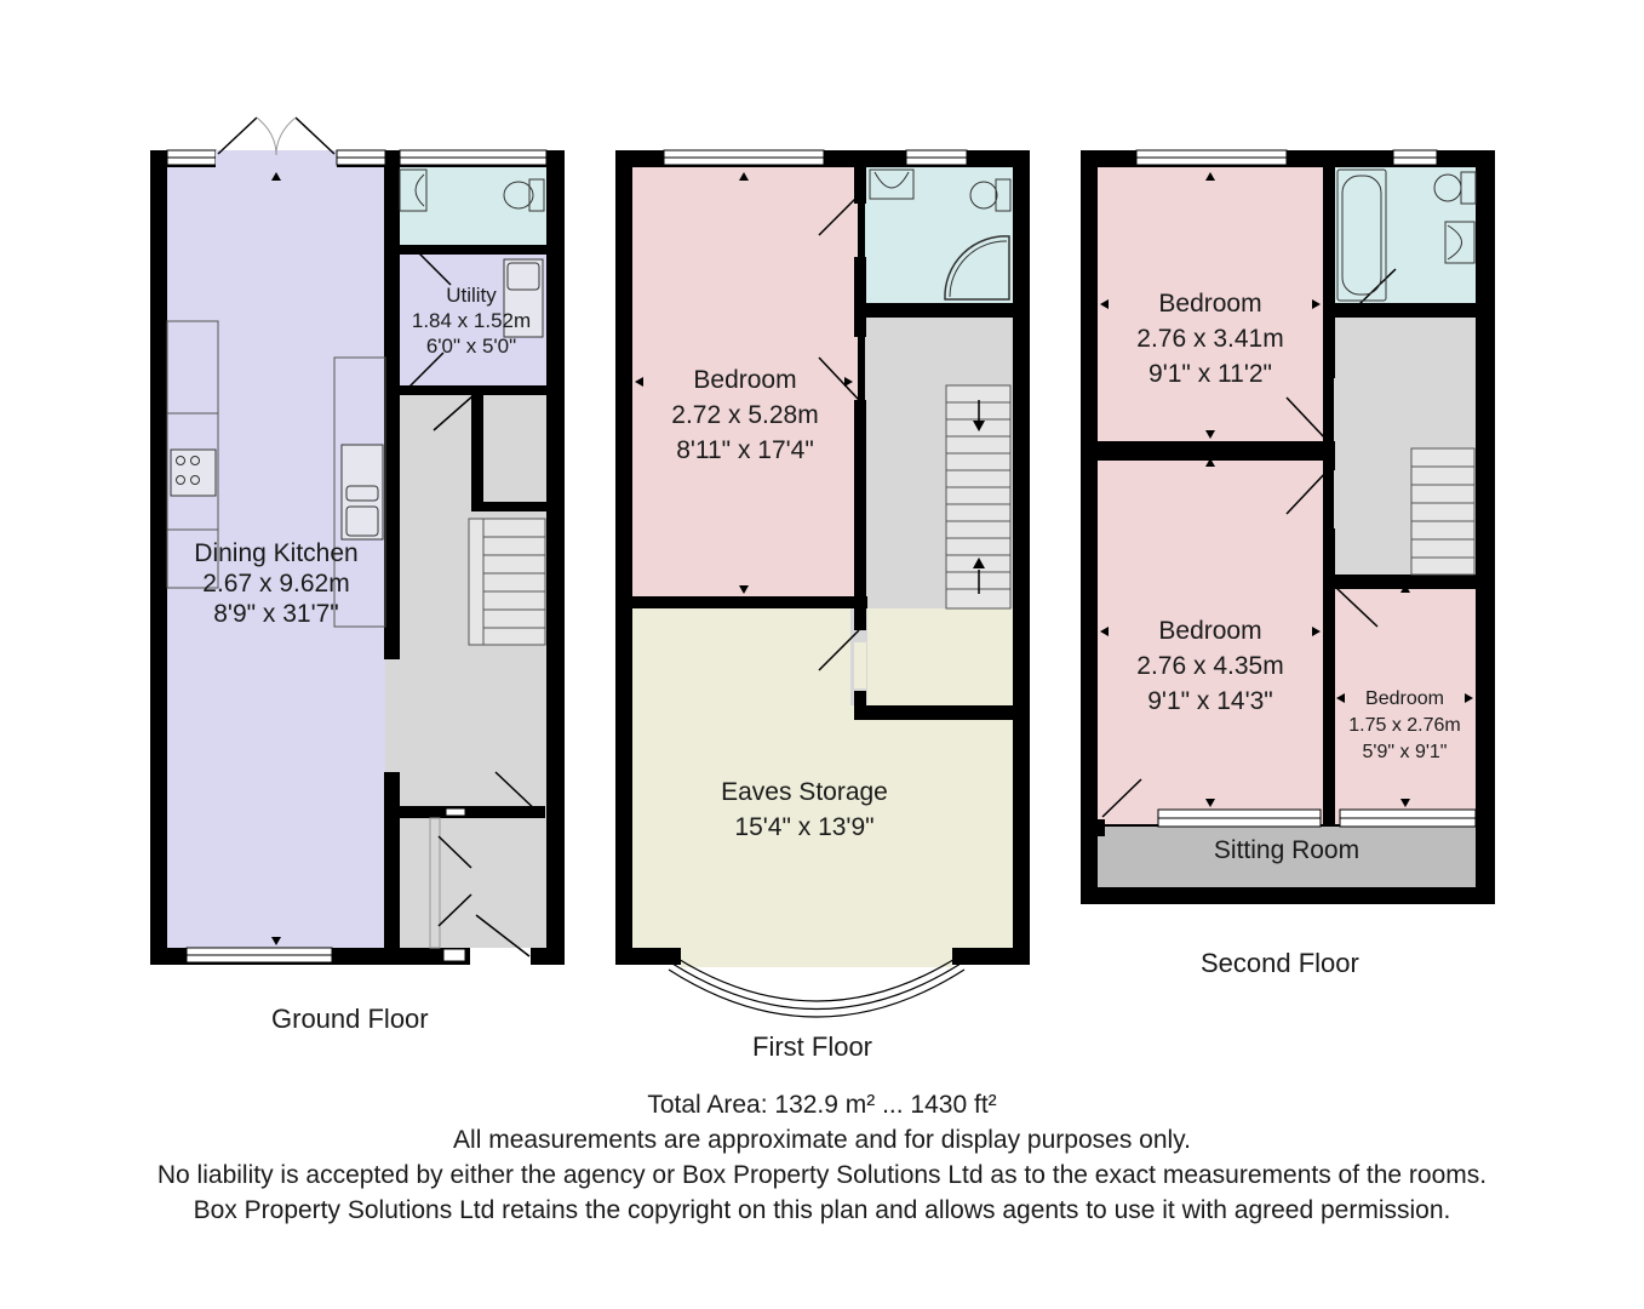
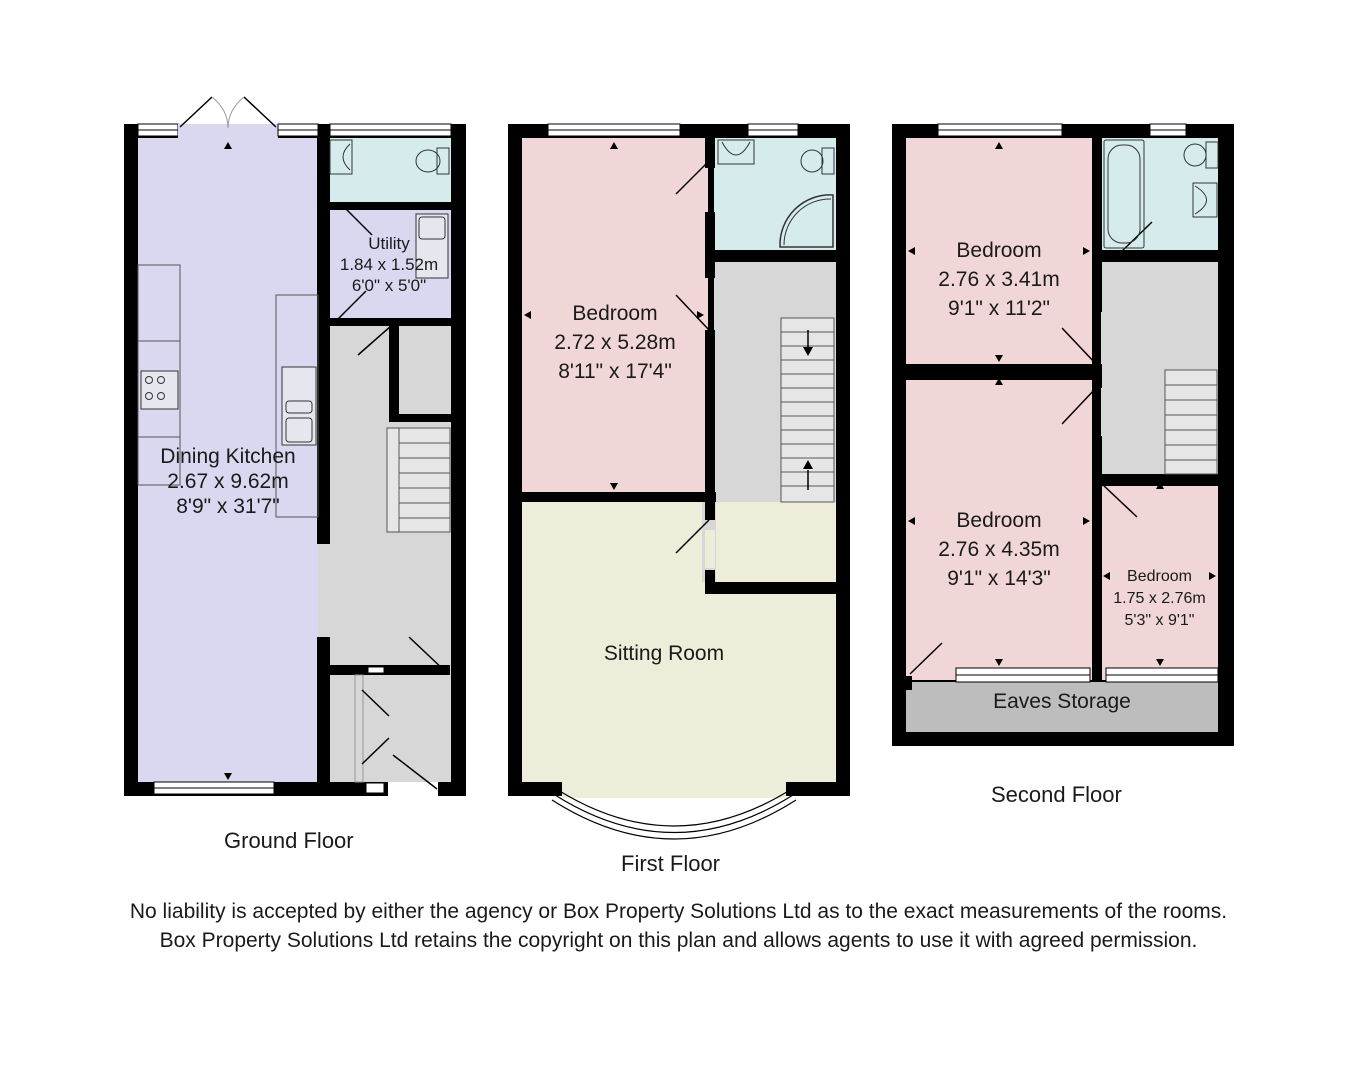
  Dining Kitchen
  2.67 x 9.62m
  8'9" x 31'7"
  Utility
  1.84 x 1.52m
  6'0" x 5'0"
  Ground Floor
  Bedroom
  2.72 x 5.28m
  8'11" x 17'4"
- Eaves Storage
+ Sitting Room
- 15'4" x 13'9"
  First Floor
  Bedroom
  2.76 x 3.41m
  9'1" x 11'2"
  Bedroom
  2.76 x 4.35m
  9'1" x 14'3"
  Bedroom
  1.75 x 2.76m
- 5'9" x 9'1"
+ 5'3" x 9'1"
- Sitting Room
+ Eaves Storage
  Second Floor
- Total Area: 132.9 m² ... 1430 ft²
- All measurements are approximate and for display purposes only.
  No liability is accepted by either the agency or Box Property Solutions Ltd as to the exact measurements of the rooms.
  Box Property Solutions Ltd retains the copyright on this plan and allows agents to use it with agreed permission.
